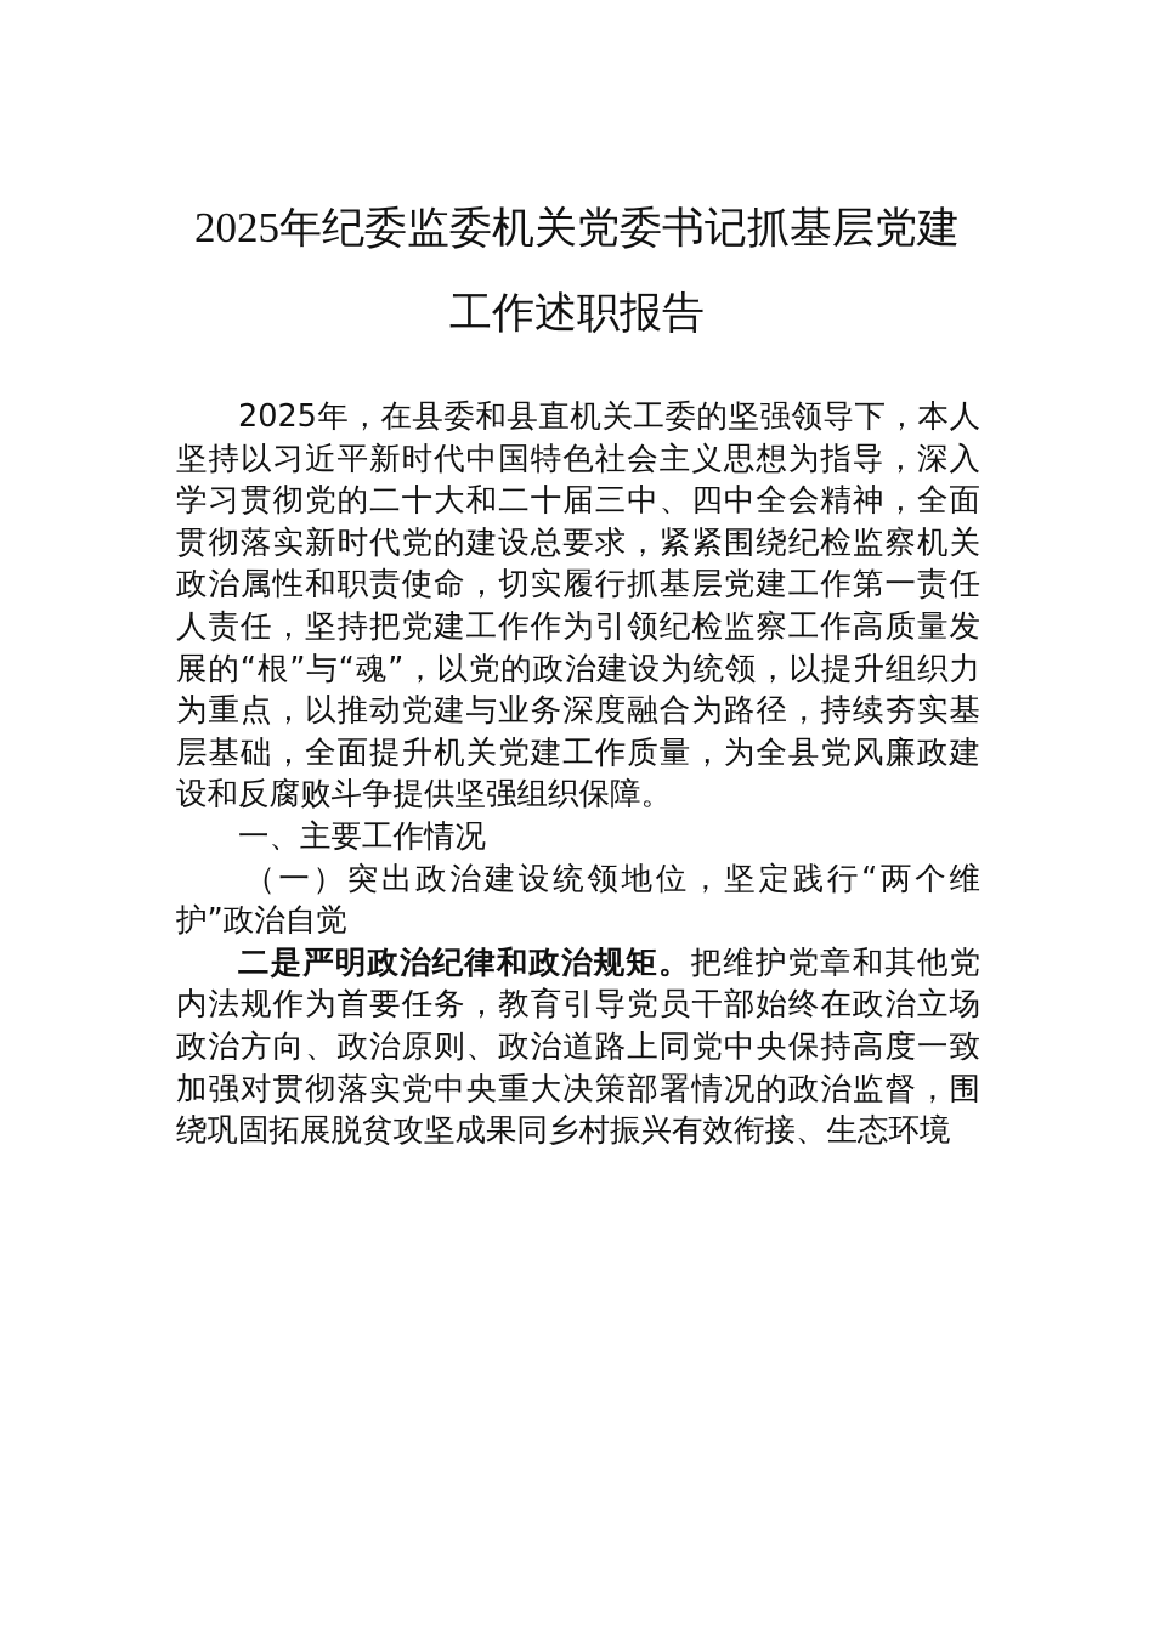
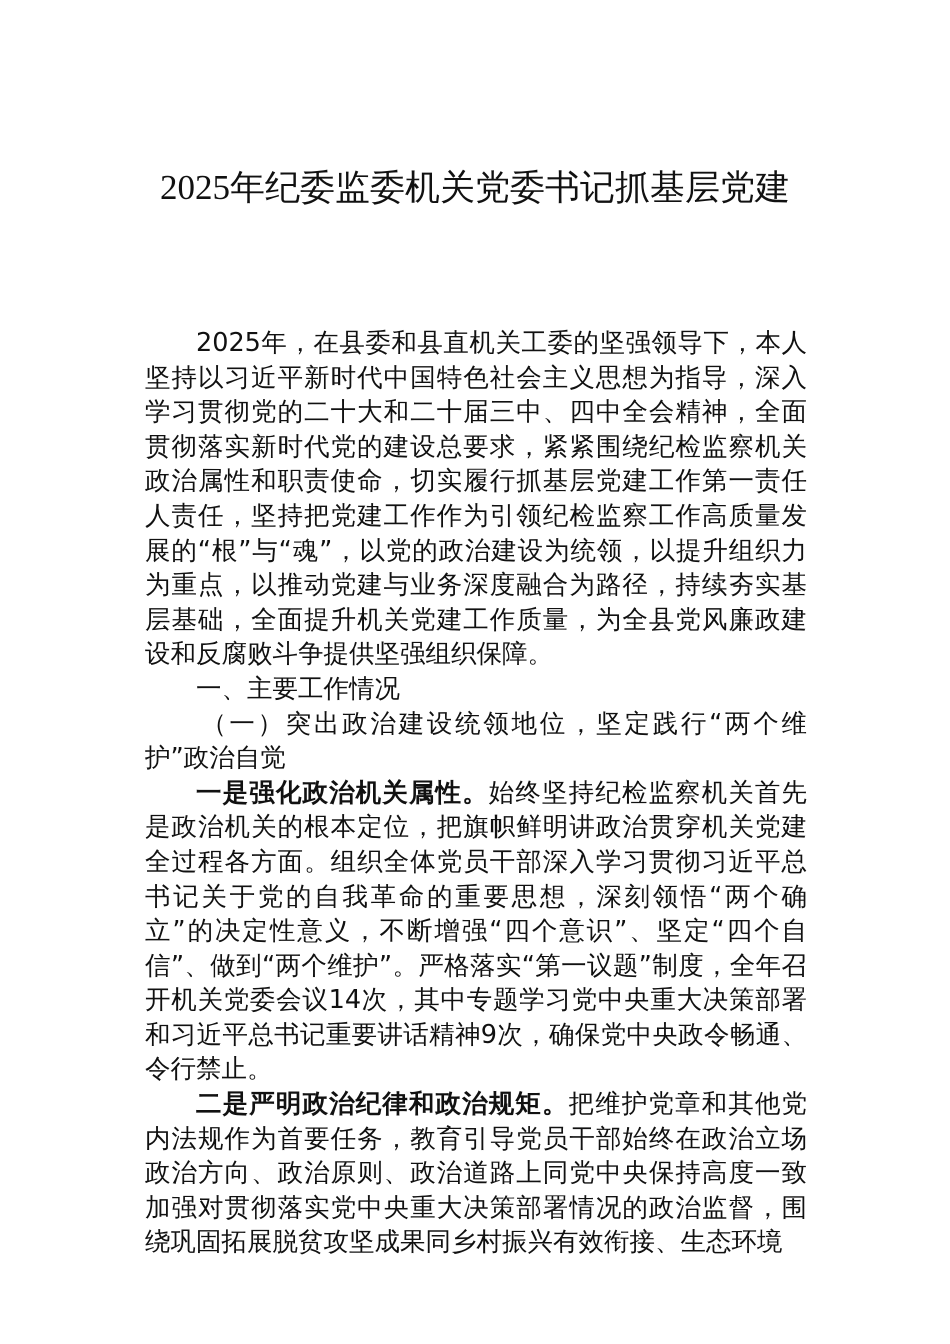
  2025年纪委监委机关党委书记抓基层党建
- 工作述职报告
  2025年，在县委和县直机关工委的坚强领导下，本人坚持以习近平新时代中国特色社会主义思想为指导，深入学习贯彻党的二十大和二十届三中、四中全会精神，全面贯彻落实新时代党的建设总要求，紧紧围绕纪检监察机关政治属性和职责使命，切实履行抓基层党建工作第一责任人责任，坚持把党建工作作为引领纪检监察工作高质量发展的“根”与“魂”，以党的政治建设为统领，以提升组织力为重点，以推动党建与业务深度融合为路径，持续夯实基层基础，全面提升机关党建工作质量，为全县党风廉政建设和反腐败斗争提供坚强组织保障。
  一、主要工作情况
  （一）突出政治建设统领地位，坚定践行“两个维护”政治自觉
+ 一是强化政治机关属性。始终坚持纪检监察机关首先是政治机关的根本定位，把旗帜鲜明讲政治贯穿机关党建全过程各方面。组织全体党员干部深入学习贯彻习近平总书记关于党的自我革命的重要思想，深刻领悟“两个确立”的决定性意义，不断增强“四个意识”、坚定“四个自信”、做到“两个维护”。严格落实“第一议题”制度，全年召开机关党委会议14次，其中专题学习党中央重大决策部署和习近平总书记重要讲话精神9次，确保党中央政令畅通、令行禁止。
  二是严明政治纪律和政治规矩。把维护党章和其他党内法规作为首要任务，教育引导党员干部始终在政治立场政治方向、政治原则、政治道路上同党中央保持高度一致加强对贯彻落实党中央重大决策部署情况的政治监督，围绕巩固拓展脱贫攻坚成果同乡村振兴有效衔接、生态环境
